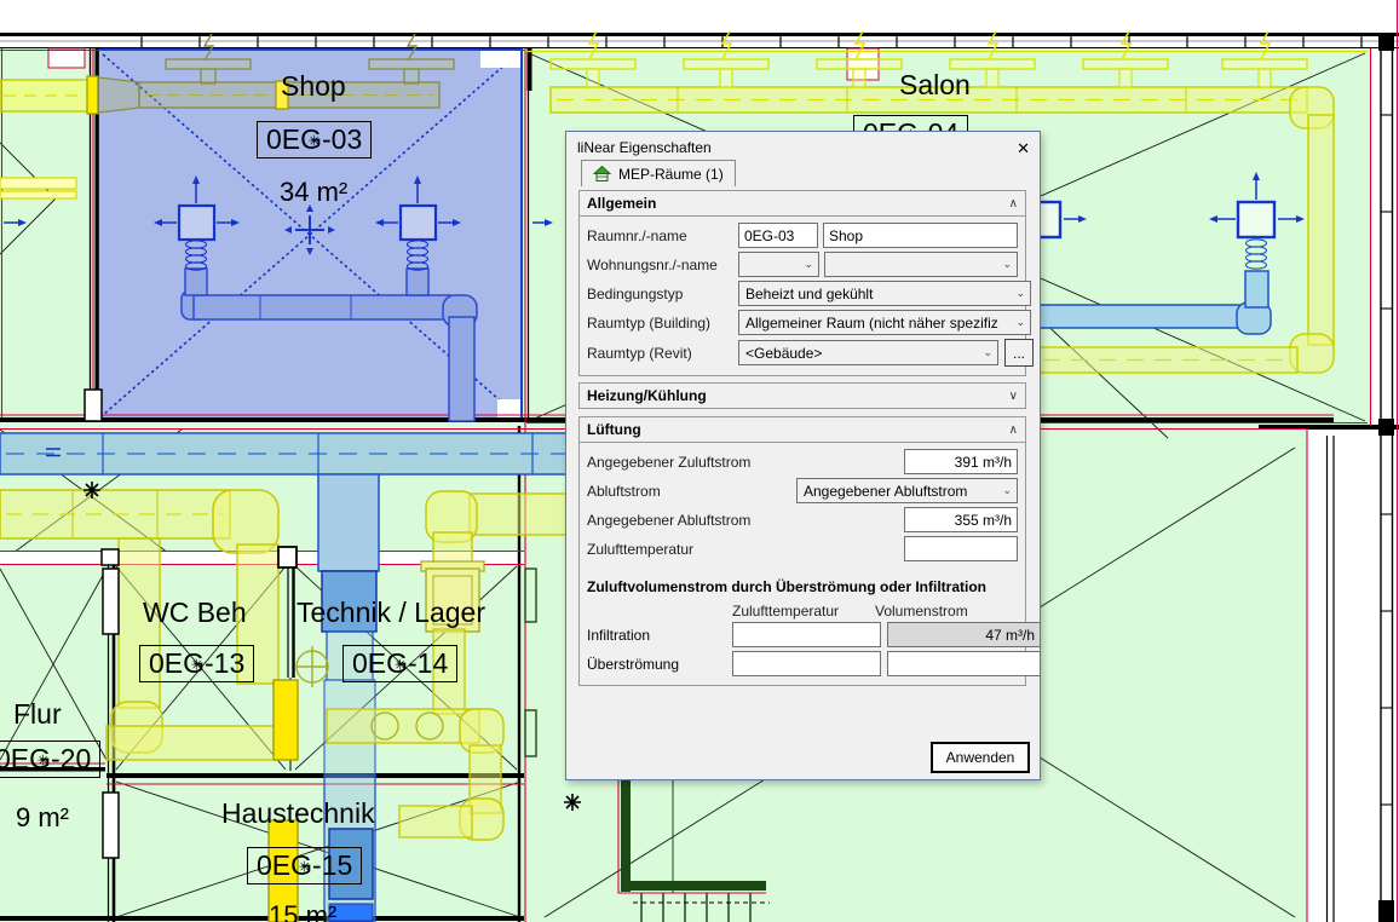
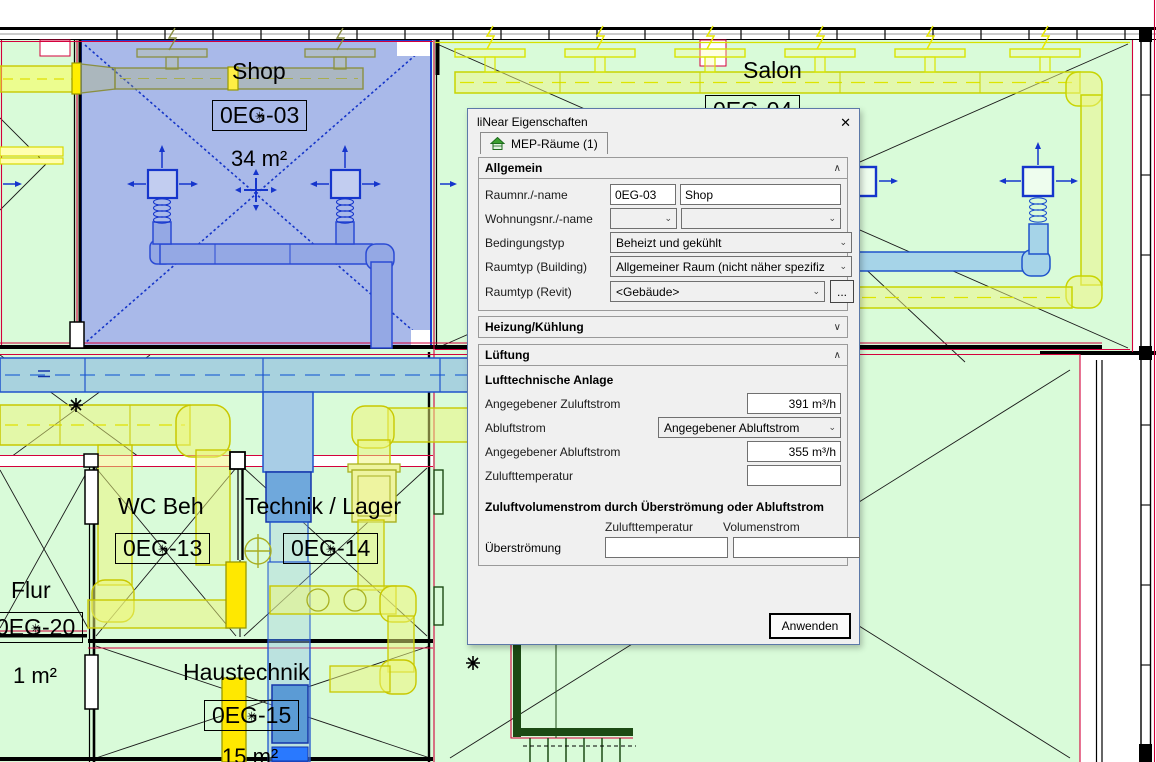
  Shop
  ✳
  0EG-03
  34 m²
  Salon
  WC Beh
  ✳
  0EG-13
  Technik / Lager
  ✳
  0EG-14
  Flur
  ✳
  0EG-20
- 9 m²
+ 1 m²
  Haustechnik
  ✳
  0EG-15
  15 m²
  liNear Eigenschaften
  ✕
  MEP-Räume (1)
  Allgemein
  ∧
  Raumnr./-name
  0EG-03
  Shop
  Wohnungsnr./-name
  ⌄
  ⌄
  Bedingungstyp
  Beheizt und gekühlt
  ⌄
  Raumtyp (Building)
  Allgemeiner Raum (nicht näher spezifiz
  ⌄
  Raumtyp (Revit)
  <Gebäude>
  ⌄
  ...
  Heizung/Kühlung
  ∨
  Lüftung
  ∧
+ Lufttechnische Anlage
  Angegebener Zuluftstrom
  391 m³/h
  Abluftstrom
  Angegebener Abluftstrom
  ⌄
  Angegebener Abluftstrom
  355 m³/h
  Zulufttemperatur
- Zuluftvolumenstrom durch Überströmung oder Infiltration
+ Zuluftvolumenstrom durch Überströmung oder Abluftstrom
  Zulufttemperatur
  Volumenstrom
- Infiltration
- 47 m³/h
  Überströmung
  Anwenden
